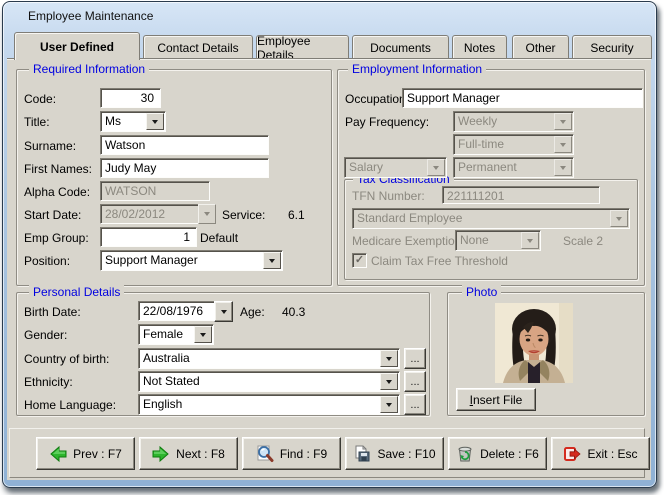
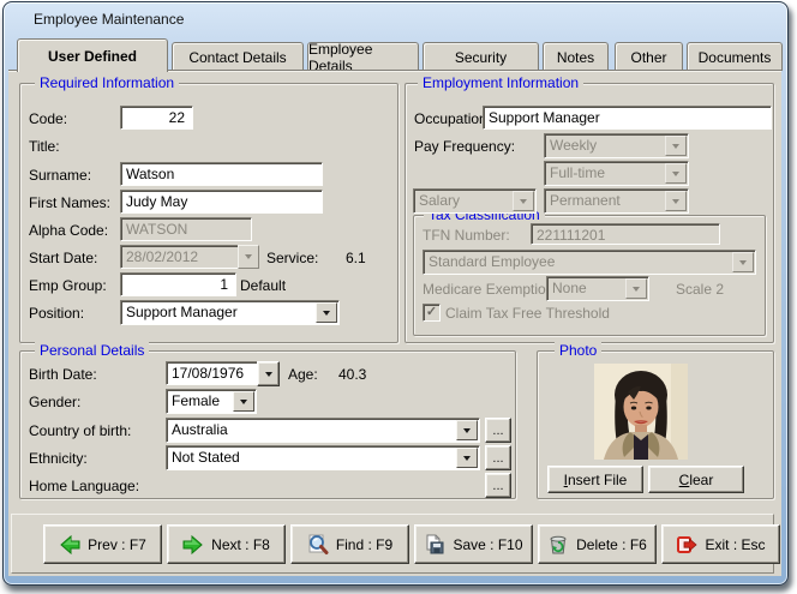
  Employee Maintenance
  User Defined
  Contact Details
  Employee Details
- Documents
+ Security
  Notes
  Other
- Security
+ Documents
  Required Information
  Employment Information
  Tax Classification
  Personal Details
  Photo
  Code:
- 30
+ 22
  Title:
- Ms
  Surname:
  Watson
  First Names:
  Judy May
  Alpha Code:
  WATSON
  Start Date:
  28/02/2012
  Service:
  6.1
  Emp Group:
  1
  Default
  Position:
  Support Manager
  Occupatio
  Support Manager
  Pay Frequency:
  Weekly
  Full-time
  Salary
  Permanent
  TFN Number:
  221111201
  Standard Employee
  Medicare Exemptio
  None
  Scale 2
  ✓
  Claim Tax Free Threshold
  Birth Date:
- 22/08/1976
+ 17/08/1976
  Age:
  40.3
  Gender:
  Female
  Country of birth:
  Australia
  ...
  Ethnicity:
  Not Stated
  ...
  Home Language:
- English
  ...
  Insert File
+ Clear
  Prev : F7
  Next : F8
  Find : F9
  Save : F10
  Delete : F6
  Exit : Esc
